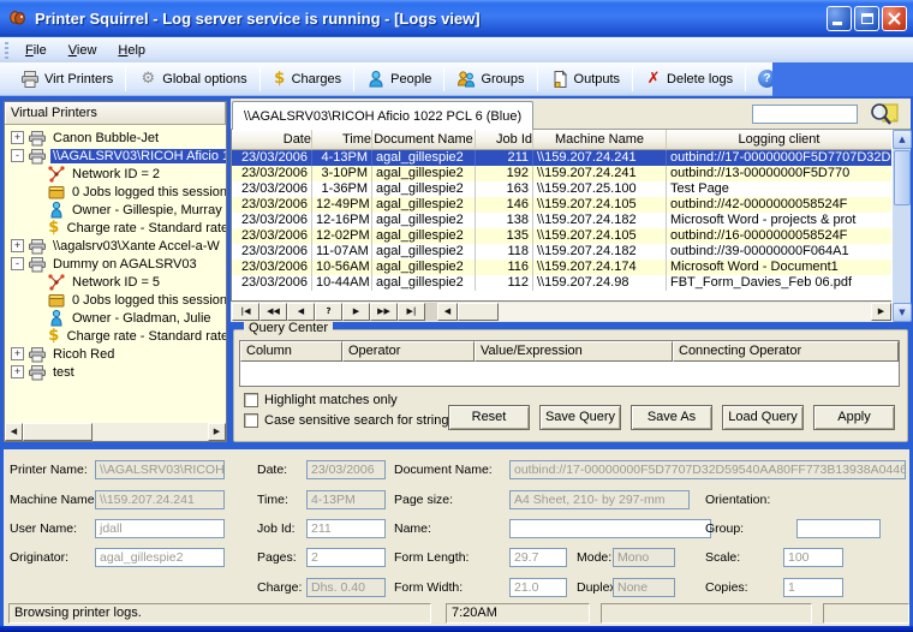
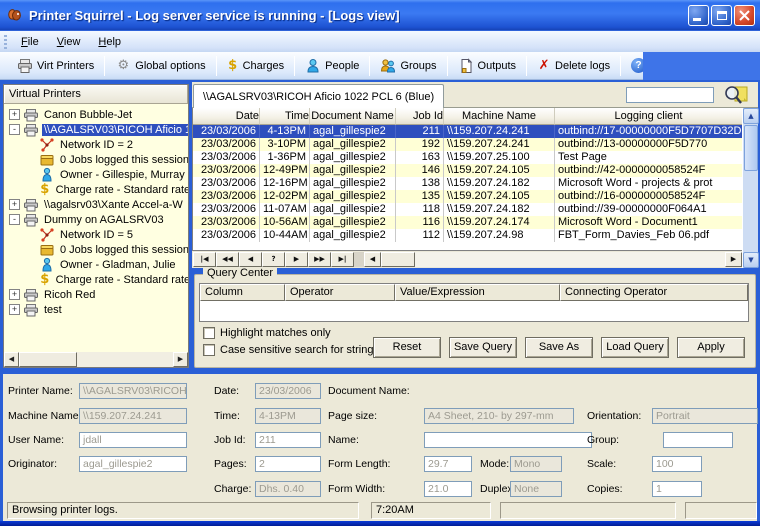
  Printer Squirrel - Log server service is running - [Logs view]
  File
  View
  Help
  Virt Printers
  ⚙
  Global options
  $
  Charges
  People
  Groups
  Outputs
  ✗
  Delete logs
  ?
  Virtual Printers
  +
  Canon Bubble-Jet
  -
  Network ID = 2
  0 Jobs logged this session
  Owner - Gillespie, Murray
  $
  Charge rate - Standard rate
  +
  \\agalsrv03\Xante Accel-a-W
  -
  Dummy on AGALSRV03
  Network ID = 5
  0 Jobs logged this session
  Owner - Gladman, Julie
  $
  Charge rate - Standard rate
  +
  Ricoh Red
  +
  test
  ◀
  ▶
  \\AGALSRV03\RICOH Aficio 1022 PCL 6 (Blue)
  Date
  Time
  Document Name
  Job Id
  Machine Name
  Logging client
  23/03/2006
  4-13PM
  agal_gillespie2
  211
  \\159.207.24.241
  23/03/2006
  3-10PM
  agal_gillespie2
  192
  \\159.207.24.241
  outbind://13-00000000F5D770
  23/03/2006
  1-36PM
  agal_gillespie2
  163
  \\159.207.25.100
  Test Page
  23/03/2006
  12-49PM
  agal_gillespie2
  146
  \\159.207.24.105
  outbind://42-0000000058524F
  23/03/2006
  12-16PM
  agal_gillespie2
  138
  \\159.207.24.182
  Microsoft Word - projects & prot
  23/03/2006
  12-02PM
  agal_gillespie2
  135
  \\159.207.24.105
  outbind://16-0000000058524F
  23/03/2006
  11-07AM
  agal_gillespie2
  118
  \\159.207.24.182
  outbind://39-00000000F064A1
  23/03/2006
  10-56AM
  agal_gillespie2
  116
  \\159.207.24.174
  Microsoft Word - Document1
  23/03/2006
  10-44AM
  agal_gillespie2
  112
  \\159.207.24.98
  FBT_Form_Davies_Feb 06.pdf
  |◀
  ◀◀
  ◀
  ?
  ▶
  ▶▶
  ▶|
  ◀
  ▶
  ▲
  ▼
  Query Center
  Column
  Operator
  Value/Expression
  Connecting Operator
  Highlight matches only
  Case sensitive search for string
  Reset
  Save Query
  Save As
  Load Query
  Apply
  Printer Name:
  \\AGALSRV03\RICOH
  Date:
  23/03/2006
  Document Name:
- outbind://17-00000000F5D7707D32D59540AA80FF773B13938A0446
  Machine Name
  \\159.207.24.241
  Time:
  4-13PM
  Page size:
  A4 Sheet, 210- by 297-mm
  Orientation:
+ Portrait
  User Name:
  jdall
  Job Id:
  211
  Name:
  Group:
  Originator:
  agal_gillespie2
  Pages:
  2
  Form Length:
  29.7
  Mode:
  Mono
  Scale:
  100
  Charge:
  Dhs. 0.40
  Form Width:
  21.0
  Duple
  None
  Copies:
  1
  Browsing printer logs.
  7:20AM
